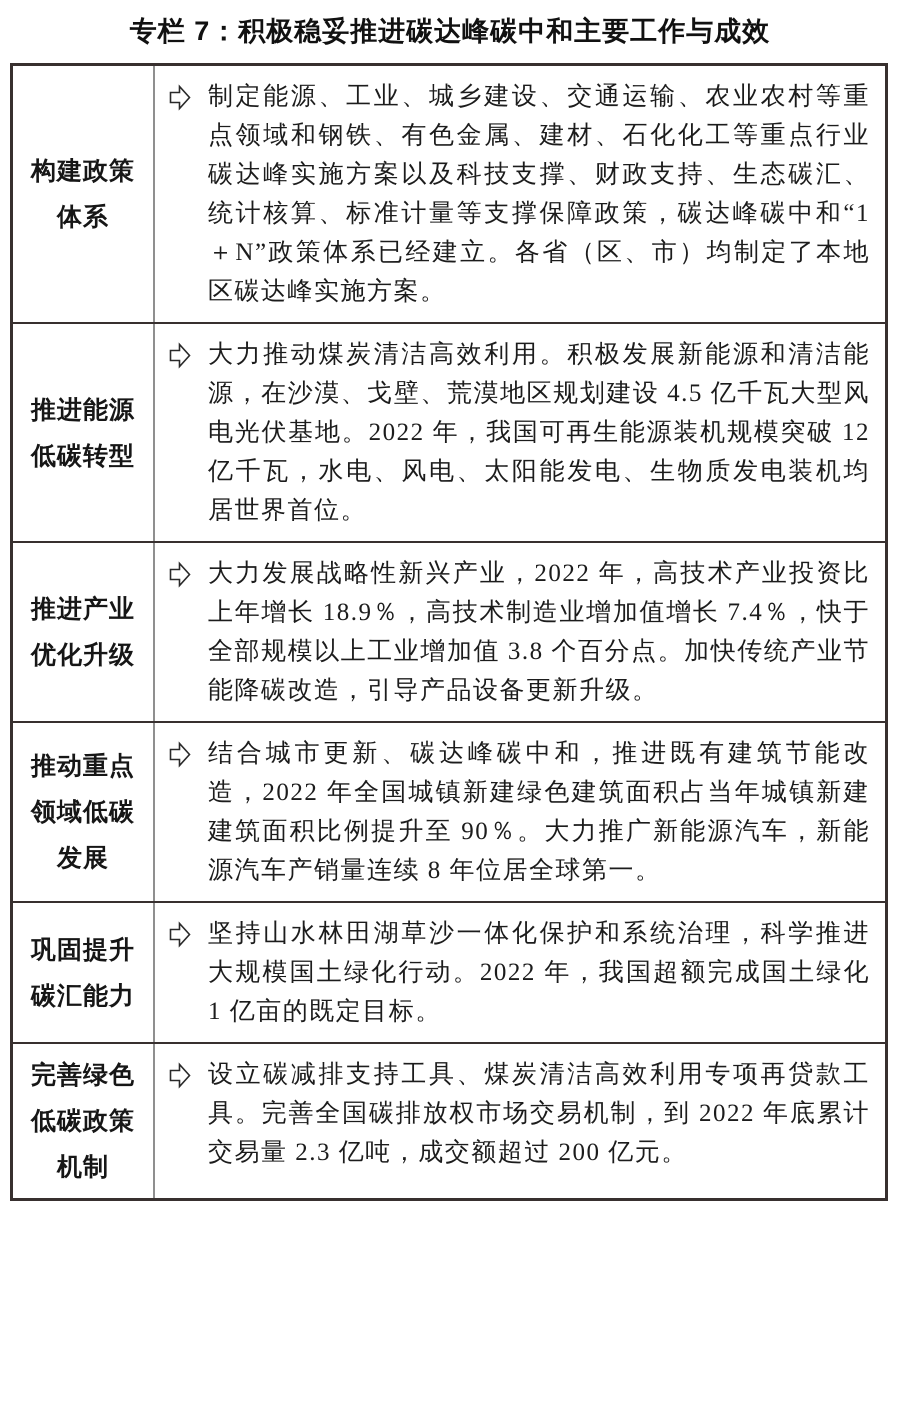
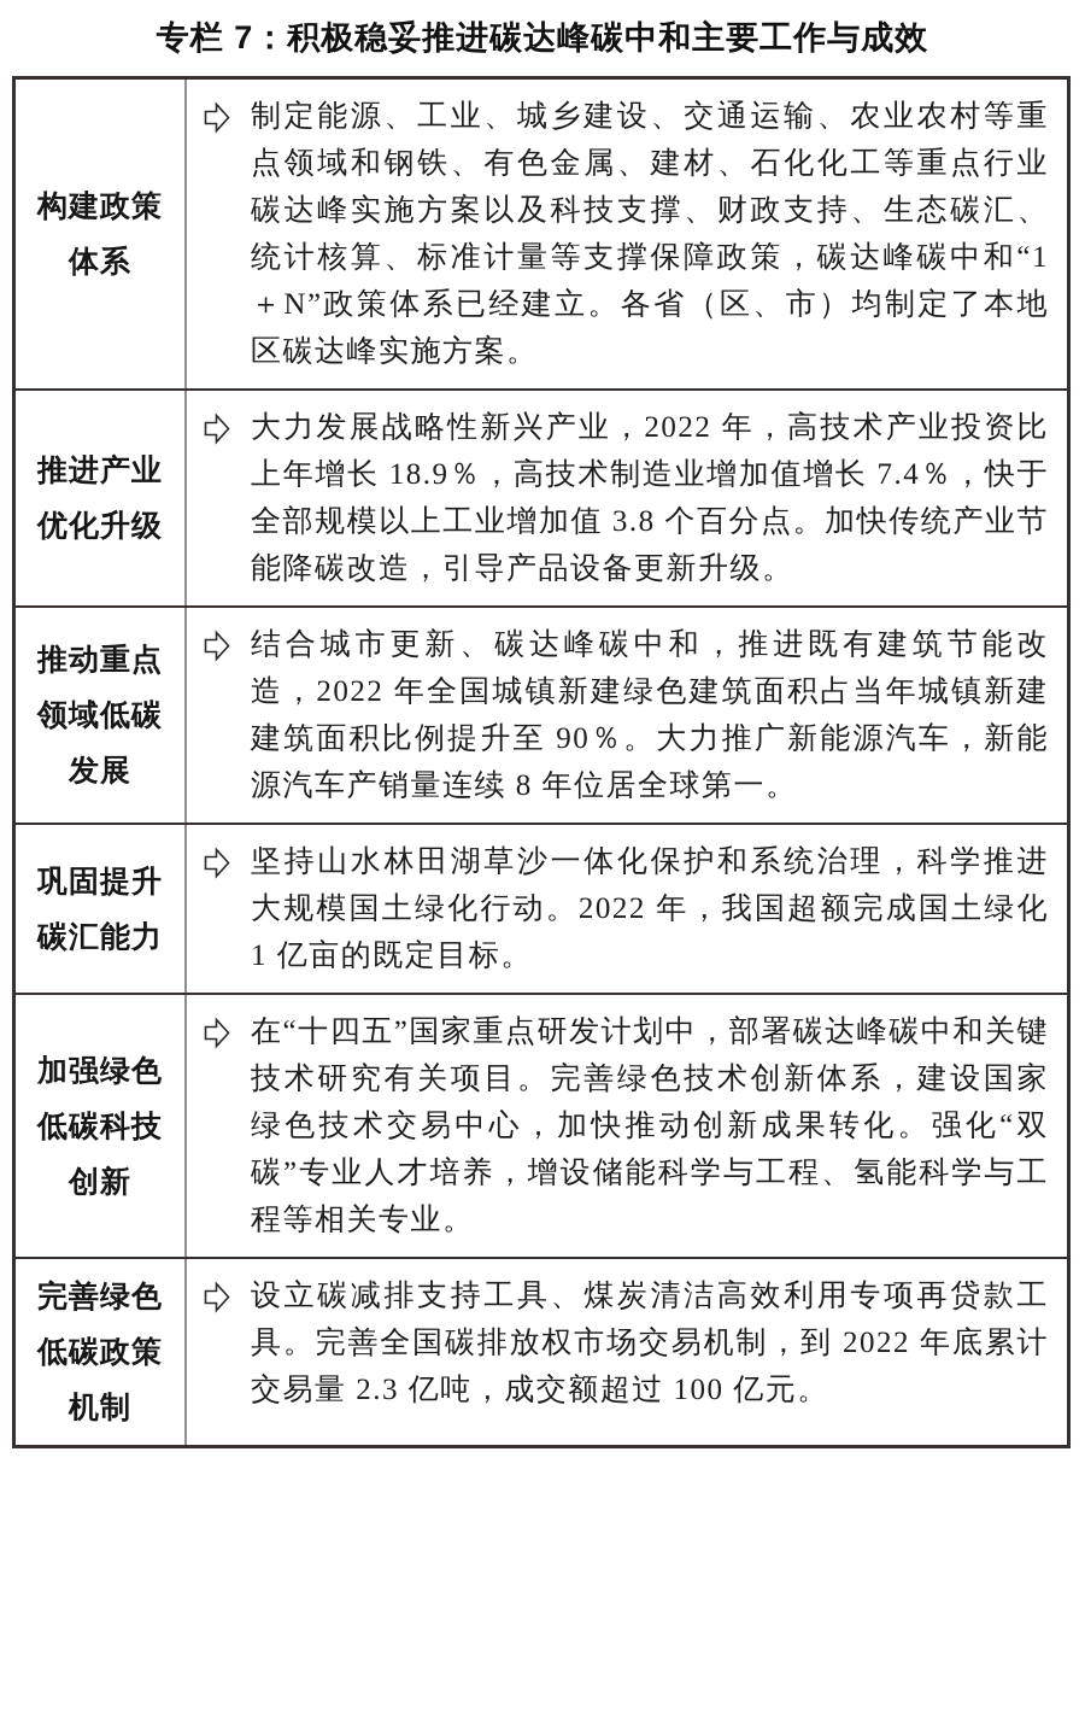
  专栏 7：积极稳妥推进碳达峰碳中和主要工作与成效
  构建政策
  体系
  制定能源、工业、城乡建设、交通运输、农业农村等重点领域和钢铁、有色金属、建材、石化化工等重点行业碳达峰实施方案以及科技支撑、财政支持、生态碳汇、统计核算、标准计量等支撑保障政策，碳达峰碳中和“1＋N”政策体系已经建立。各省（区、市）均制定了本地区碳达峰实施方案。
- 推进能源
- 低碳转型
- 大力推动煤炭清洁高效利用。积极发展新能源和清洁能源，在沙漠、戈壁、荒漠地区规划建设 4.5 亿千瓦大型风电光伏基地。2022 年，我国可再生能源装机规模突破 12 亿千瓦，水电、风电、太阳能发电、生物质发电装机均居世界首位。
  推进产业
  优化升级
  大力发展战略性新兴产业，2022 年，高技术产业投资比上年增长 18.9％，高技术制造业增加值增长 7.4％，快于全部规模以上工业增加值 3.8 个百分点。加快传统产业节能降碳改造，引导产品设备更新升级。
  推动重点
  领域低碳
  发展
  结合城市更新、碳达峰碳中和，推进既有建筑节能改造，2022 年全国城镇新建绿色建筑面积占当年城镇新建建筑面积比例提升至 90％。大力推广新能源汽车，新能源汽车产销量连续 8 年位居全球第一。
  巩固提升
  碳汇能力
  坚持山水林田湖草沙一体化保护和系统治理，科学推进大规模国土绿化行动。2022 年，我国超额完成国土绿化 1 亿亩的既定目标。
+ 加强绿色
+ 低碳科技
+ 创新
+ 在“十四五”国家重点研发计划中，部署碳达峰碳中和关键技术研究有关项目。完善绿色技术创新体系，建设国家绿色技术交易中心，加快推动创新成果转化。强化“双碳”专业人才培养，增设储能科学与工程、氢能科学与工程等相关专业。
  完善绿色
  低碳政策
  机制
- 设立碳减排支持工具、煤炭清洁高效利用专项再贷款工具。完善全国碳排放权市场交易机制，到 2022 年底累计交易量 2.3 亿吨，成交额超过 200 亿元。
+ 设立碳减排支持工具、煤炭清洁高效利用专项再贷款工具。完善全国碳排放权市场交易机制，到 2022 年底累计交易量 2.3 亿吨，成交额超过 100 亿元。
